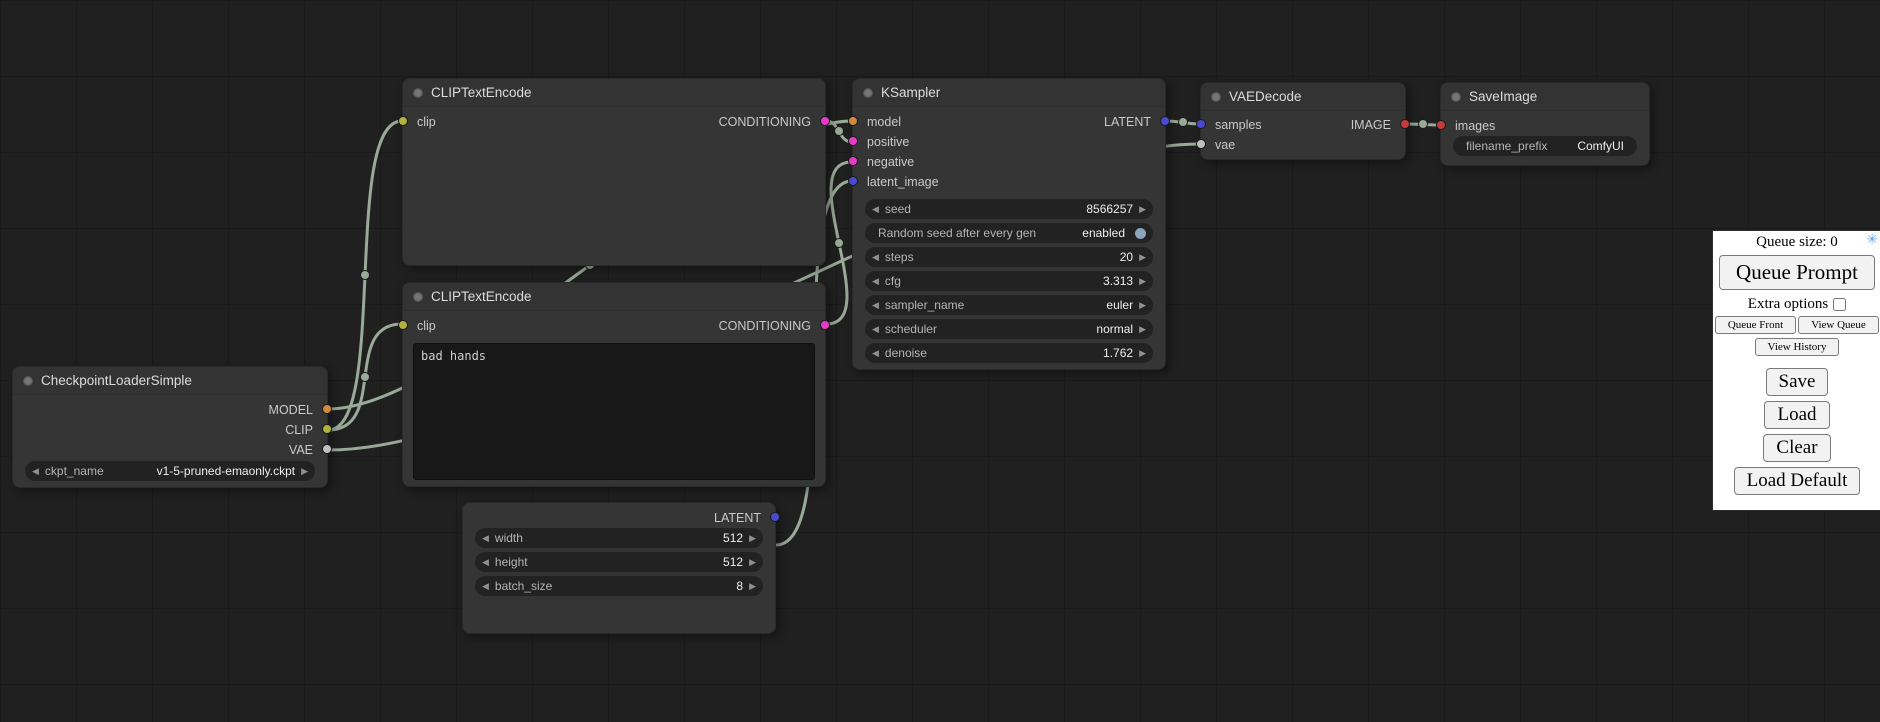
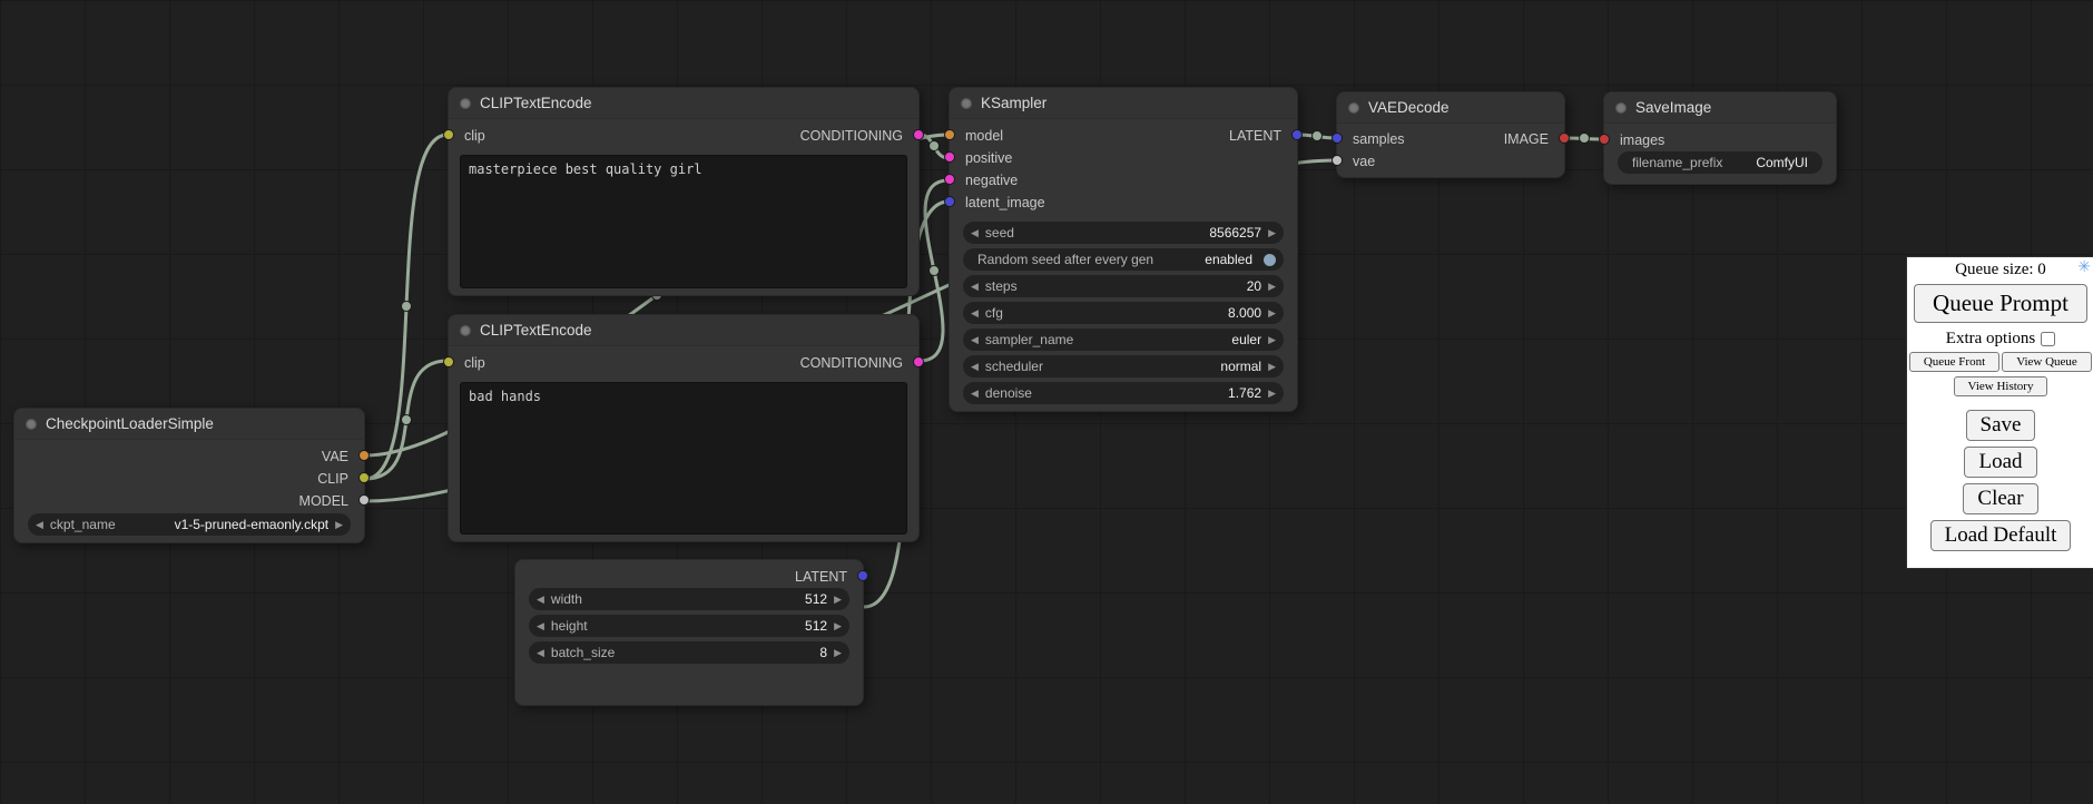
  CheckpointLoaderSimple
- MODEL
+ VAE
  CLIP
- VAE
+ MODEL
  ◀
  ckpt_name
  v1-5-pruned-emaonly.ckpt
  ▶
  CLIPTextEncode
  clip
  CONDITIONING
+ masterpiece best quality girl
  CLIPTextEncode
  clip
  CONDITIONING
  bad hands
  KSampler
  model
  LATENT
  positive
  negative
  latent_image
  ◀
  seed
  8566257
  ▶
  Random seed after every gen
  enabled
  ◀
  steps
  20
  ▶
  ◀
  cfg
- 3.313
+ 8.000
  ▶
  ◀
  sampler_name
  euler
  ▶
  ◀
  scheduler
  normal
  ▶
  ◀
  denoise
  1.762
  ▶
  VAEDecode
  samples
  IMAGE
  vae
  SaveImage
  images
  filename_prefix
  ComfyUI
  LATENT
  ◀
  width
  512
  ▶
  ◀
  height
  512
  ▶
  ◀
  batch_size
  8
  ▶
  Queue size: 0
  ✳
  Queue Prompt
  Extra options
  Queue Front
  View Queue
  View History
  Save
  Load
  Clear
  Load Default
